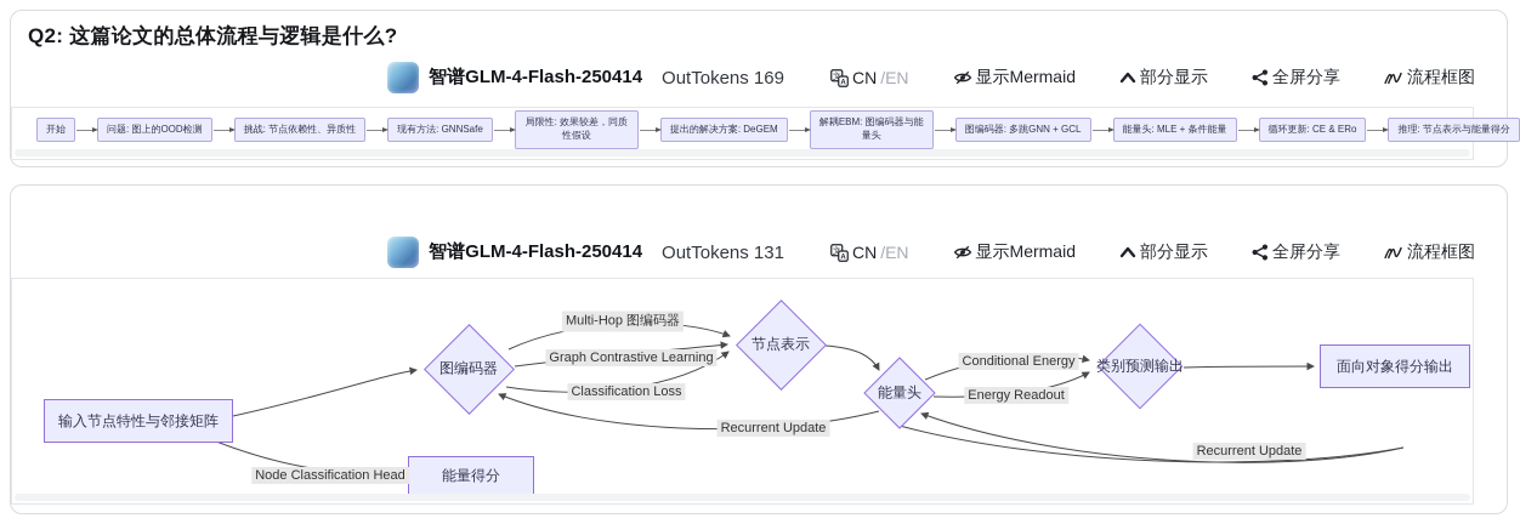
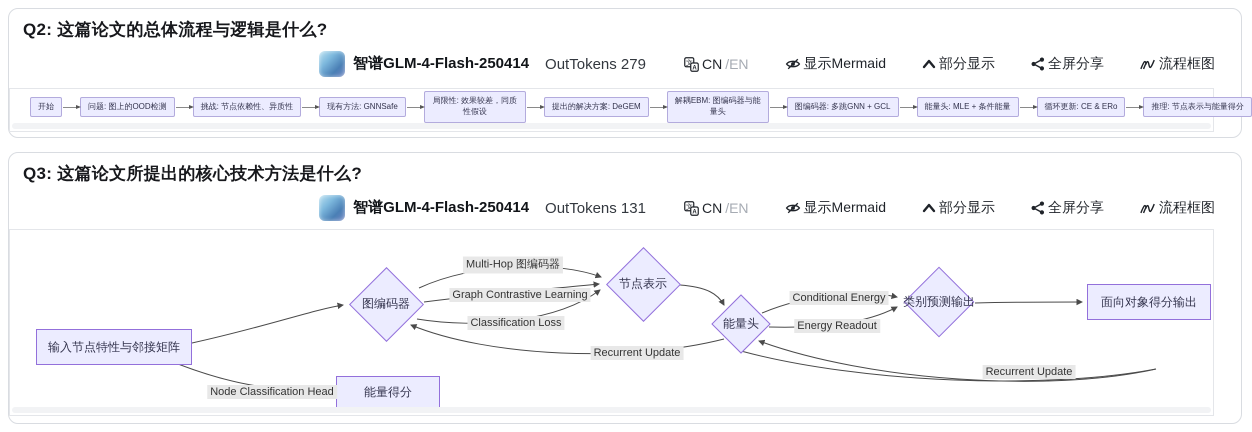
  Q2: 这篇论文的总体流程与逻辑是什么?
  智谱GLM-4-Flash-250414
- OutTokens 169
+ OutTokens 279
  CN
  /EN
  显示Mermaid
  部分显示
  全屏分享
  流程框图
  开始
  问题: 图上的OOD检测
  挑战: 节点依赖性、异质性
  现有方法: GNNSafe
  局限性: 效果较差，同质性假设
  提出的解决方案: DeGEM
  解耦EBM: 图编码器与能量头
  图编码器: 多跳GNN + GCL
  能量头: MLE + 条件能量
  循环更新: CE & ERo
  推理: 节点表示与能量得分
+ Q3: 这篇论文所提出的核心技术方法是什么?
  智谱GLM-4-Flash-250414
  OutTokens 131
  CN
  /EN
  显示Mermaid
  部分显示
  全屏分享
  流程框图
  输入节点特性与邻接矩阵
  图编码器
  节点表示
  能量头
  类别预测输出
  面向对象得分输出
  能量得分
  Multi-Hop 图编码器
  Graph Contrastive Learning
  Classification Loss
  Recurrent Update
  Conditional Energy
  Energy Readout
  Recurrent Update
  Node Classification Head
